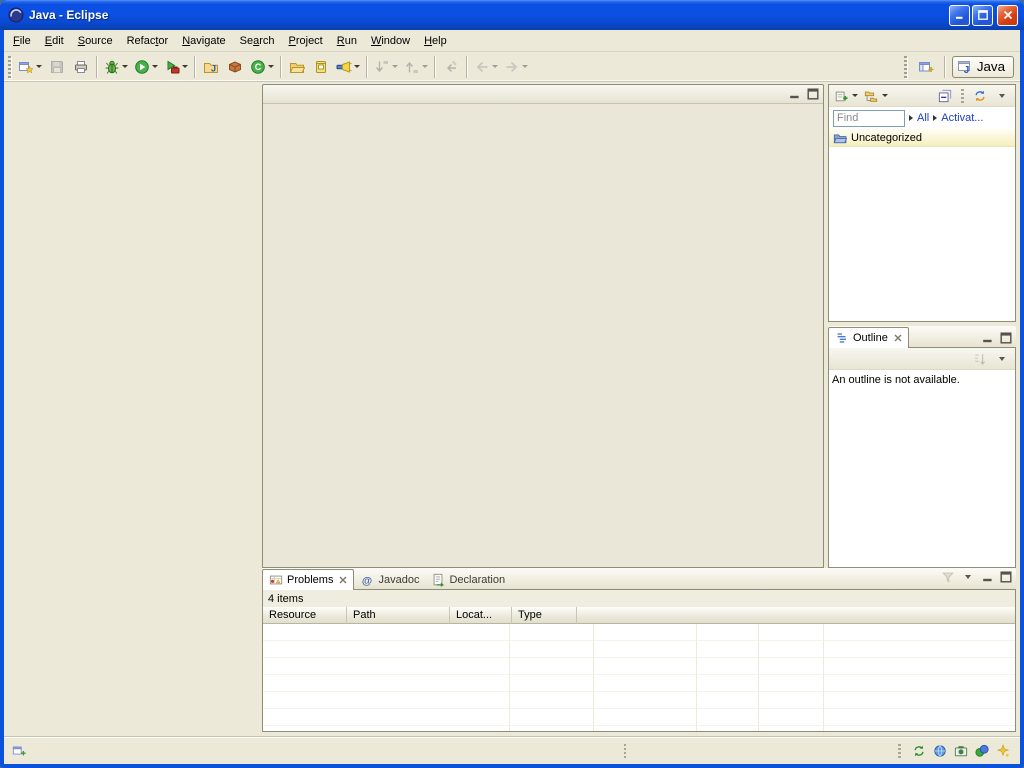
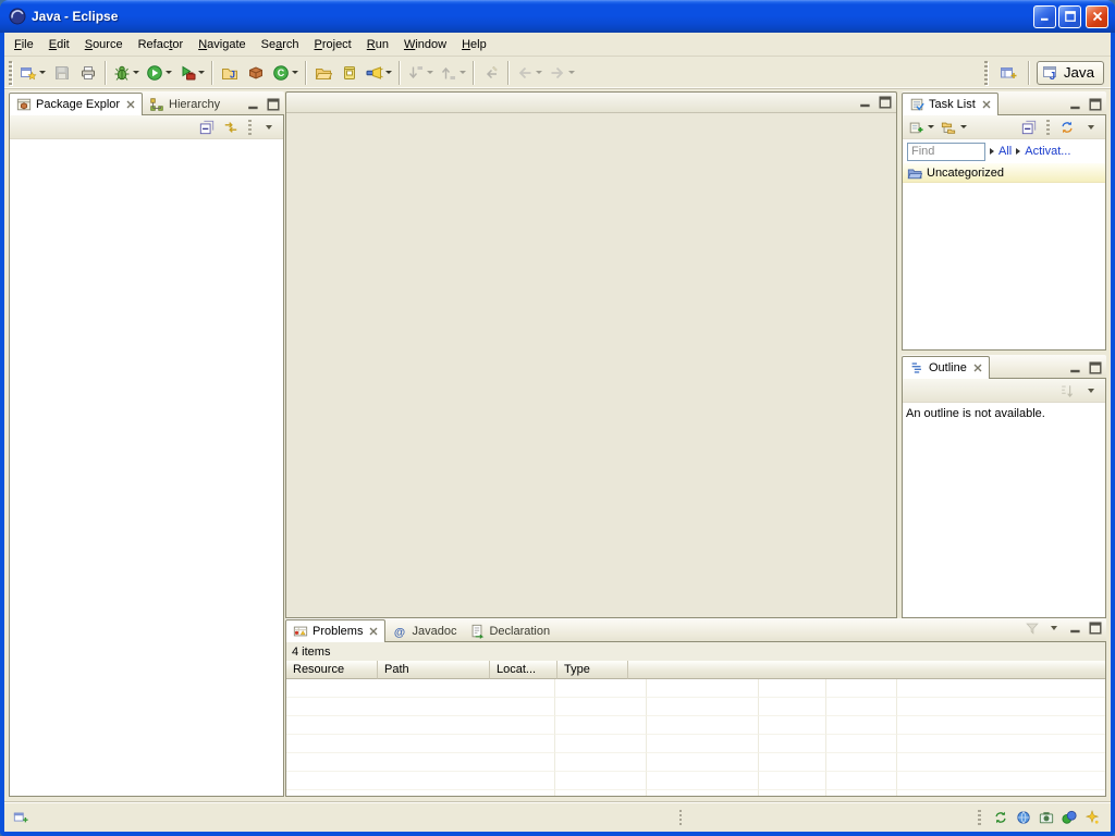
  Java - Eclipse
  File
  Edit
  Source
  Refactor
  Navigate
  Search
  Project
  Run
  Window
  Help
  J
  C
  J
  Java
+ Package Explor
+ Hierarchy
+ Task List
  Find
  All
  Activat...
  Uncategorized
  Outline
  An outline is not available.
  Problems
  @
  Javadoc
  Declaration
  4 items
  Resource
  Path
  Locat...
  Type
